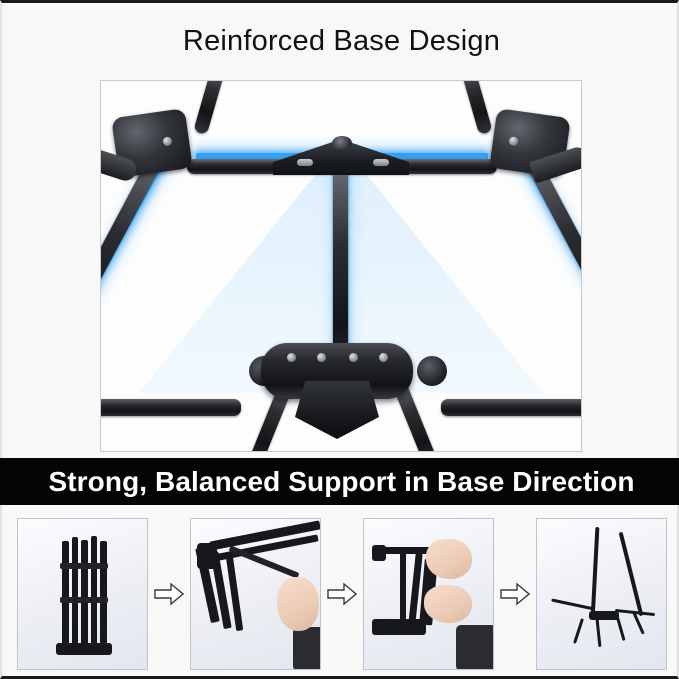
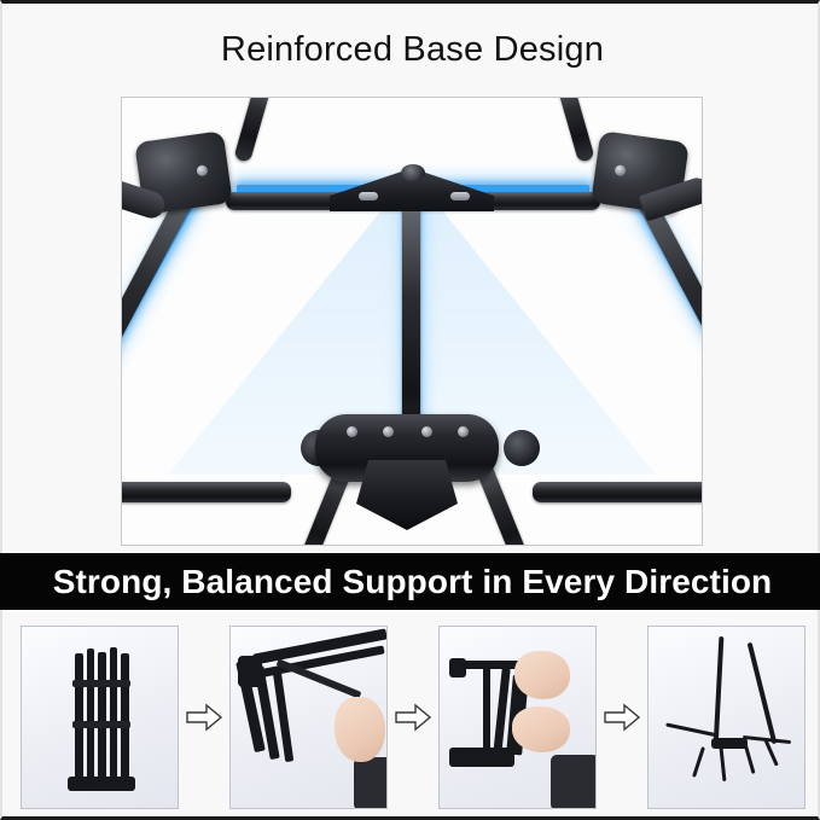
  Reinforced Base Design
- Strong, Balanced Support in Base Direction
+ Strong, Balanced Support in Every Direction
